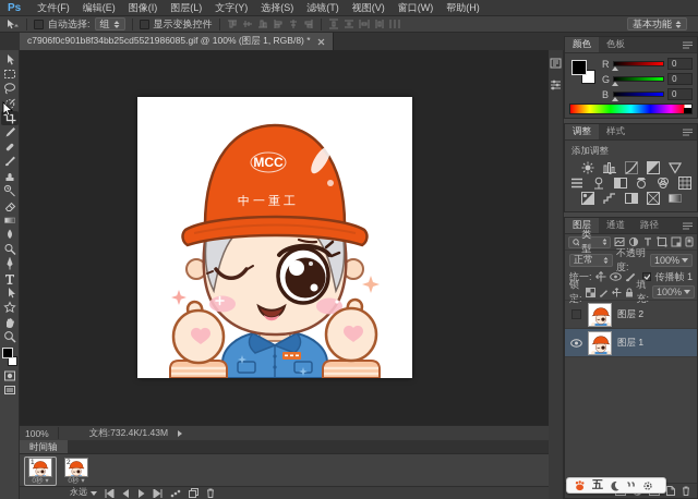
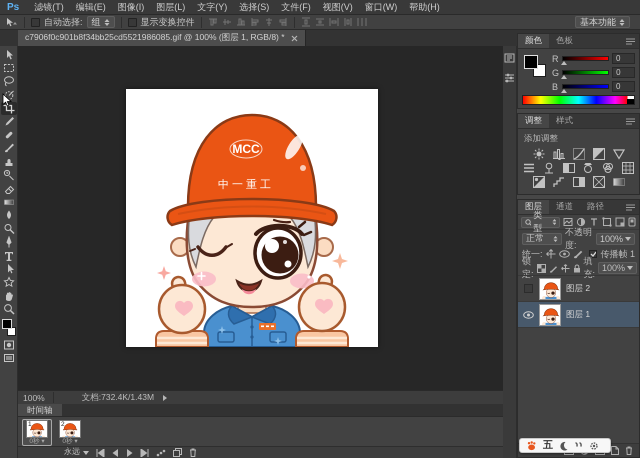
  Ps
- 文件(F)
+ 滤镜(T)
  编辑(E)
  图像(I)
  图层(L)
  文字(Y)
  选择(S)
- 滤镜(T)
+ 文件(F)
  视图(V)
  窗口(W)
  帮助(H)
  自动选择:
  组
  显示变换控件
  基本功能
  c7906f0c901b8f34bb25cd5521986085.gif @ 100% (图层 1, RGB/8) *
  MCC
  中一重工
  100%
  文档:732.4K/1.43M
  时间轴
  永远
  颜色
  色板
  R
  0
  G
  0
  B
  0
  调整
  样式
  添加调整
  图层
  通道
  路径
  类型
  正常
  不透明度:
  100%
  统一:
  传播帧 1
  锁定:
  填充:
  100%
  图层 2
  图层 1
  五
